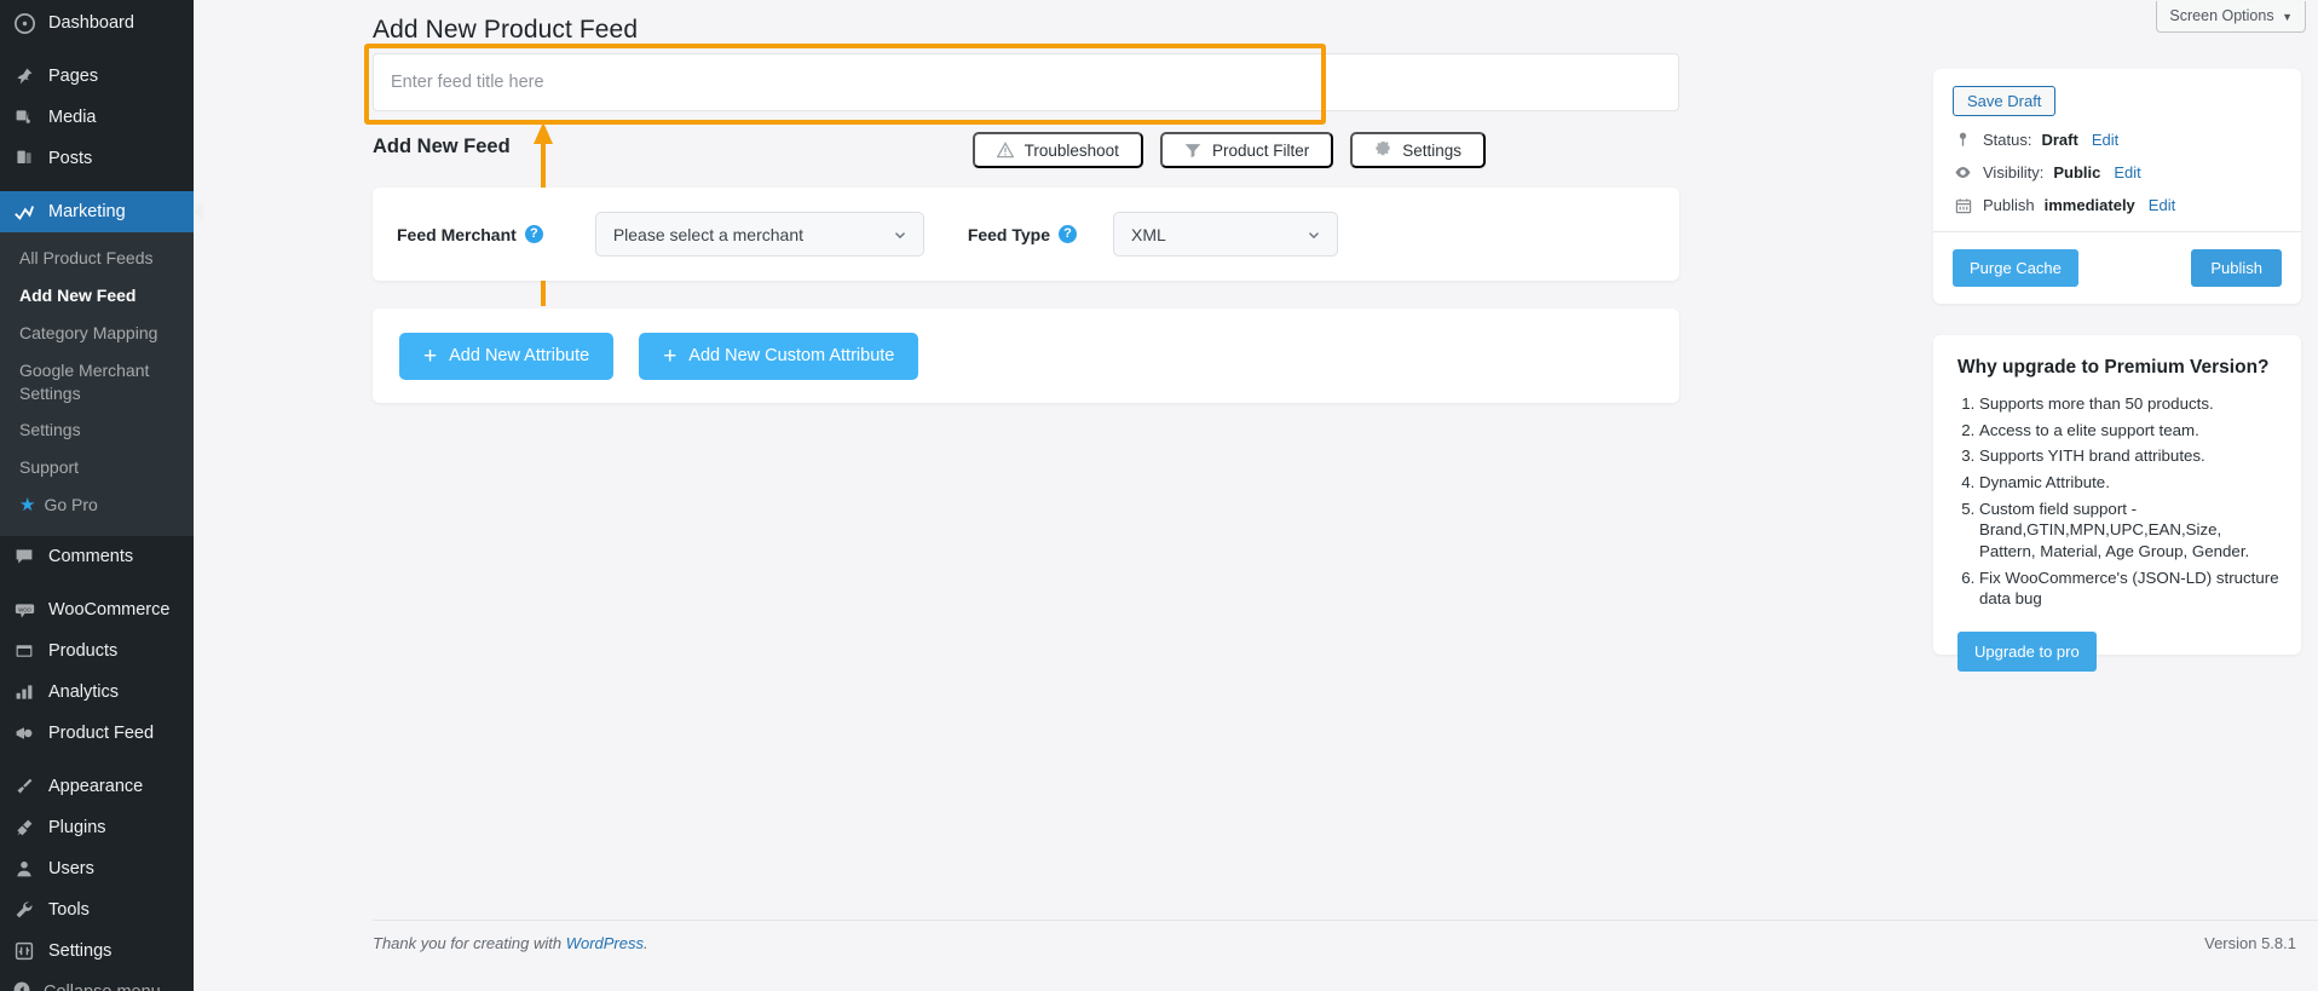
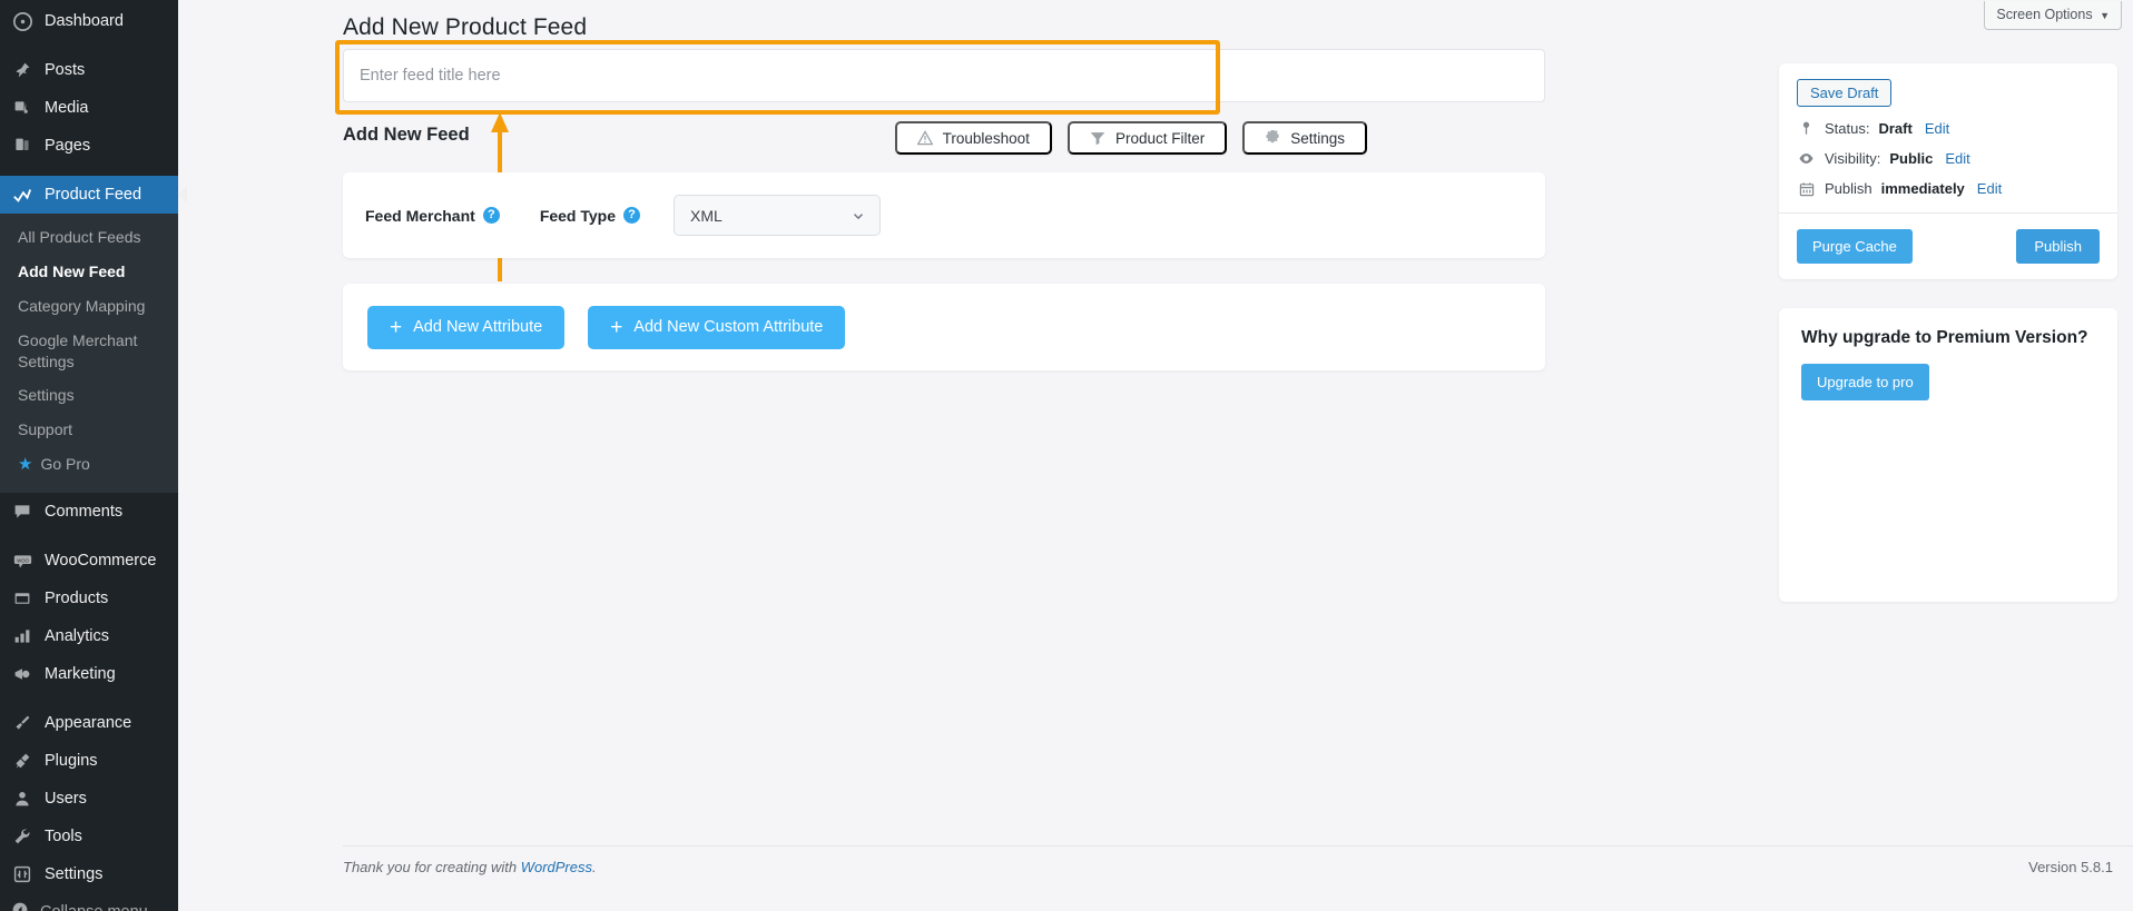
  Dashboard
- Pages
+ Posts
  Media
- Posts
+ Pages
- Marketing
+ Product Feed
  All Product Feeds
  Add New Feed
  Category Mapping
  Google Merchant Settings
  Settings
  Support
  ★
  Go Pro
  Comments
  WooCommerce
  Products
  Analytics
- Product Feed
+ Marketing
  Appearance
  Plugins
  Users
  Tools
  Settings
  Screen Options ▼
  Add New Product Feed
  Enter feed title here
  Add New Feed
  Troubleshoot
  Product Filter
  Settings
  Feed Merchant
  ?
- Please select a merchant
  Feed Type
  ?
  XML
  +
  Add New Attribute
  +
  Add New Custom Attribute
  Save Draft
  Status:
  Draft
  Edit
  Visibility:
  Public
  Edit
  Publish
  immediately
  Edit
  Purge Cache
  Publish
  Why upgrade to Premium Version?
- Supports more than 50 products.
- Access to a elite support team.
- Supports YITH brand attributes.
- Dynamic Attribute.
- Custom field support - Brand,GTIN,MPN,UPC,EAN,Size, Pattern, Material, Age Group, Gender.
- Fix WooCommerce's (JSON-LD) structure data bug
  Upgrade to pro
  Thank you for creating with WordPress.
  Version 5.8.1
